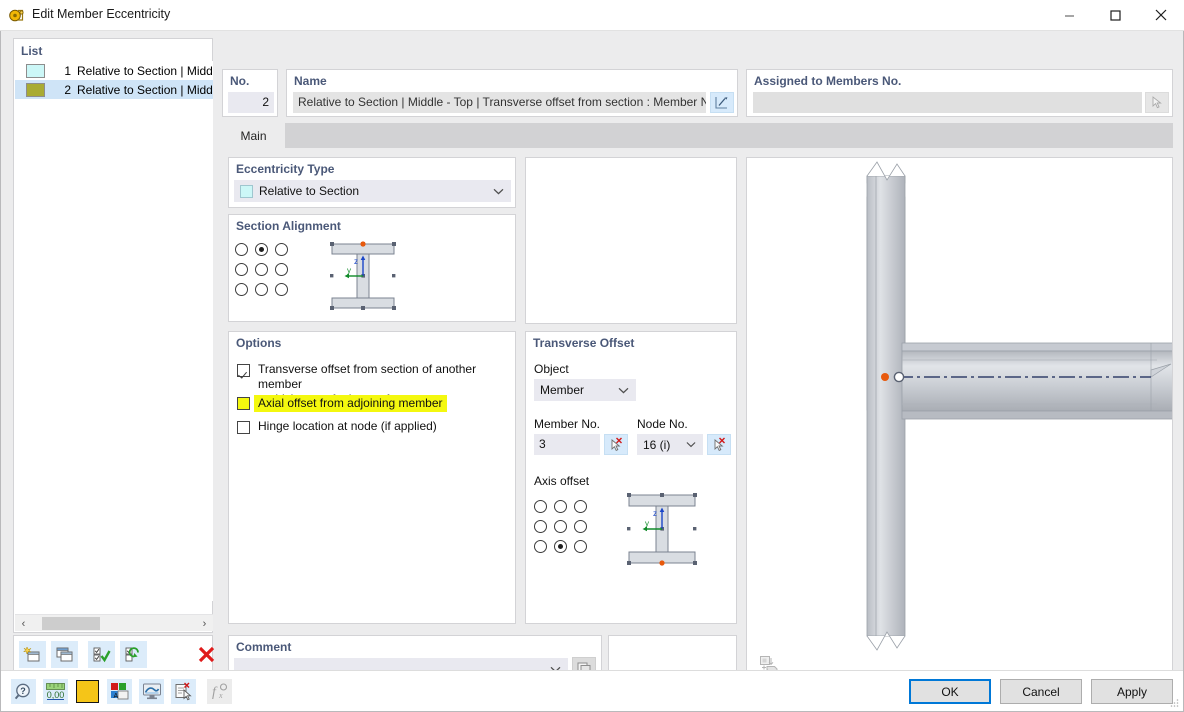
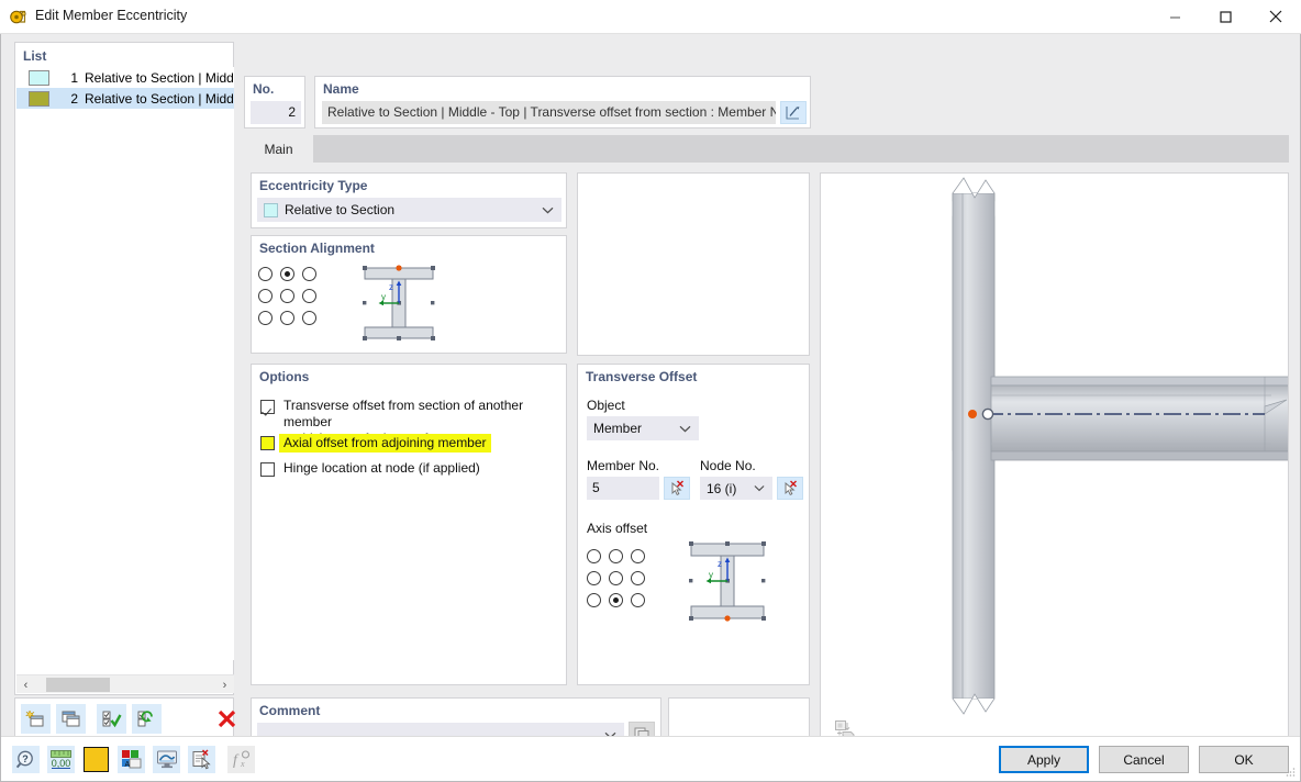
  Edit Member Eccentricity
  List
  1
  Relative to Section | Midd
  2
  Relative to Section | Midd
  ‹
  ›
  No.
  2
  Name
  Relative to Section | Middle - Top | Transverse offset from section : Member N
- Assigned to Members No.
  Main
  Eccentricity Type
  Relative to Section
  Section Alignment
  z
  y
  Options
  Transverse offset from section of another member
  Axial offset from adjoining member
  Hinge location at node (if applied)
  Transverse Offset
  Object
  Member
  Member No.
- 3
+ 5
  Node No.
  16 (i)
  Axis offset
  z
  y
  Comment
  ?
  0,00
  f
  x
- OK
+ Apply
  Cancel
- Apply
+ OK
